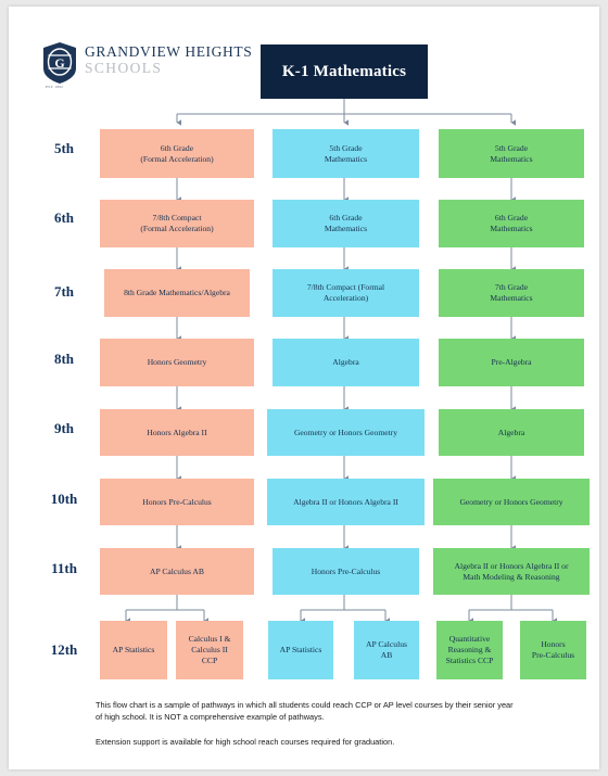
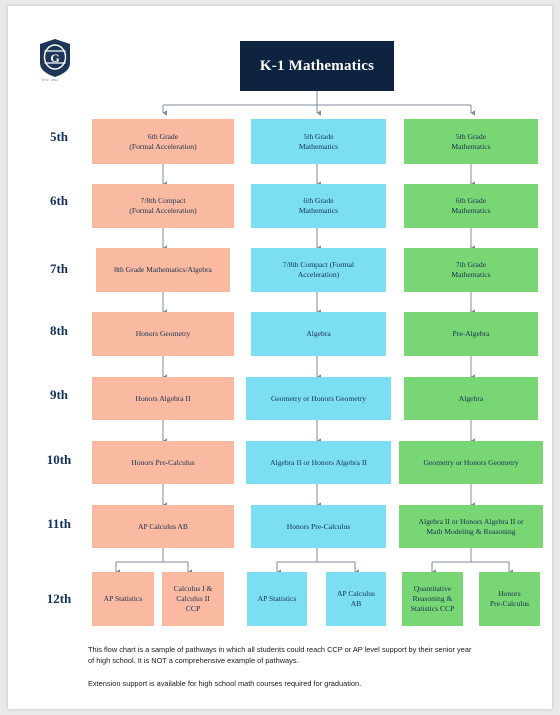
  G
- GRANDVIEW HEIGHTS
- SCHOOLS
  K-1 Mathematics
  5th
  6th
  7th
  8th
  9th
  10th
  11th
  12th
  6th Grade
  (Formal Acceleration)
  7/8th Compact
  (Formal Acceleration)
  8th Grade Mathematics/Algebra
  Honors Geometry
  Honors Algebra II
  Honors Pre-Calculus
  AP Calculus AB
  AP Statistics
  Calculus I &
  Calculus II
  CCP
  5th Grade
  Mathematics
  6th Grade
  Mathematics
  7/8th Compact (Formal
  Acceleration)
  Algebra
  Geometry or Honors Geometry
  Algebra II or Honors Algebra II
  Honors Pre-Calculus
  AP Statistics
  AP Calculus
  AB
  5th Grade
  Mathematics
  6th Grade
  Mathematics
  7th Grade
  Mathematics
  Pre-Algebra
  Algebra
  Geometry or Honors Geometry
  Algebra II or Honors Algebra II or
  Math Modeling & Reasoning
  Quantitative
  Reasoning &
  Statistics CCP
  Honors
  Pre-Calculus
- This flow chart is a sample of pathways in which all students could reach CCP or AP level courses by their senior year of high school. It is NOT a comprehensive example of pathways.
+ This flow chart is a sample of pathways in which all students could reach CCP or AP level support by their senior year of high school. It is NOT a comprehensive example of pathways.
- Extension support is available for high school reach courses required for graduation.
+ Extension support is available for high school math courses required for graduation.
